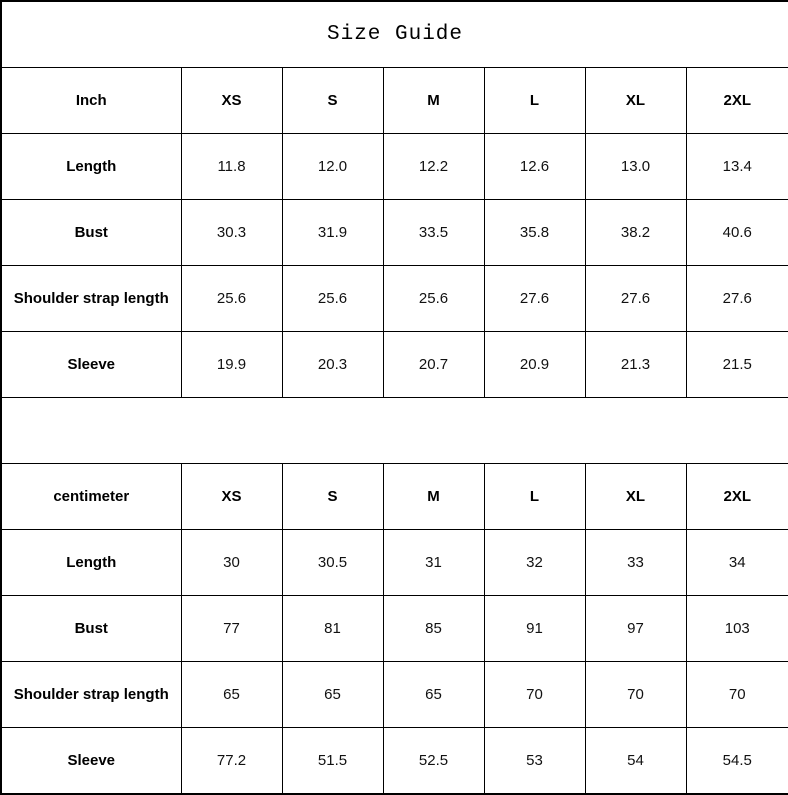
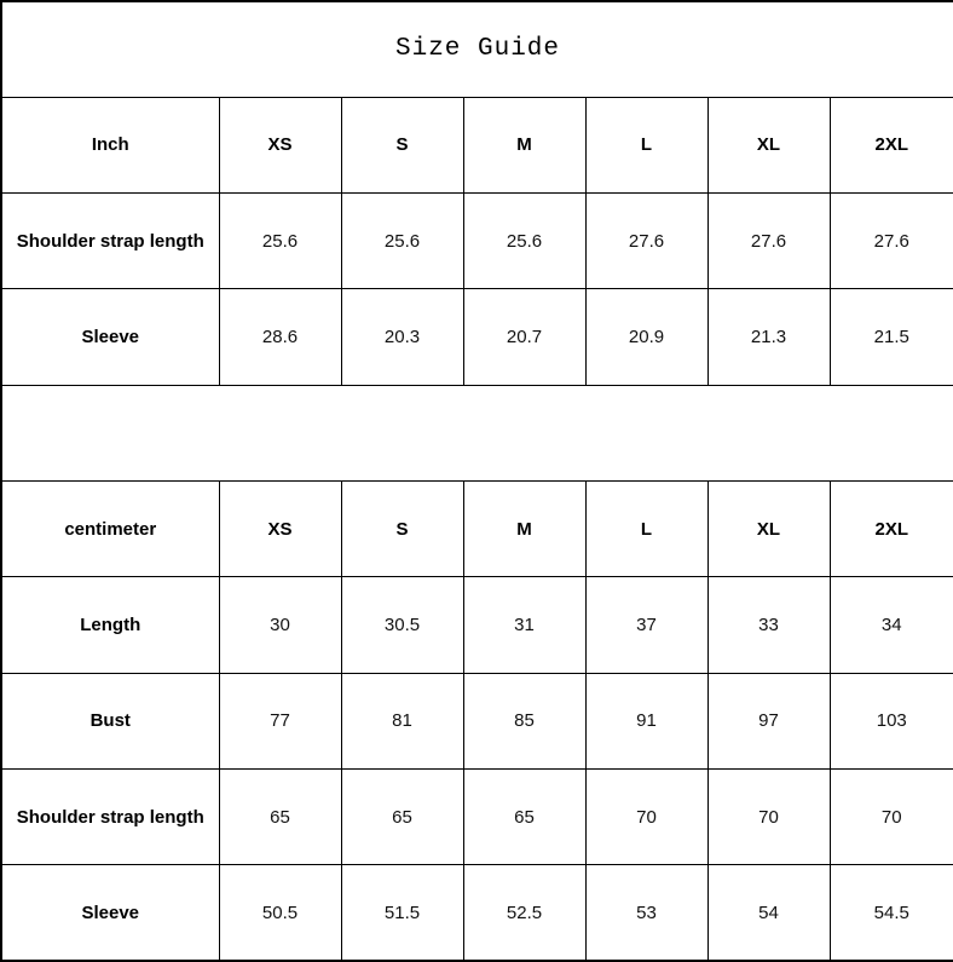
  Size Guide
  Inch	XS	S	M	L	XL	2XL
- Length	11.8	12.0	12.2	12.6	13.0	13.4
- Bust	30.3	31.9	33.5	35.8	38.2	40.6
  Shoulder strap length	25.6	25.6	25.6	27.6	27.6	27.6
- Sleeve	19.9	20.3	20.7	20.9	21.3	21.5
+ Sleeve	28.6	20.3	20.7	20.9	21.3	21.5
  centimeter	XS	S	M	L	XL	2XL
- Length	30	30.5	31	32	33	34
+ Length	30	30.5	31	37	33	34
  Bust	77	81	85	91	97	103
  Shoulder strap length	65	65	65	70	70	70
- Sleeve	77.2	51.5	52.5	53	54	54.5
+ Sleeve	50.5	51.5	52.5	53	54	54.5
